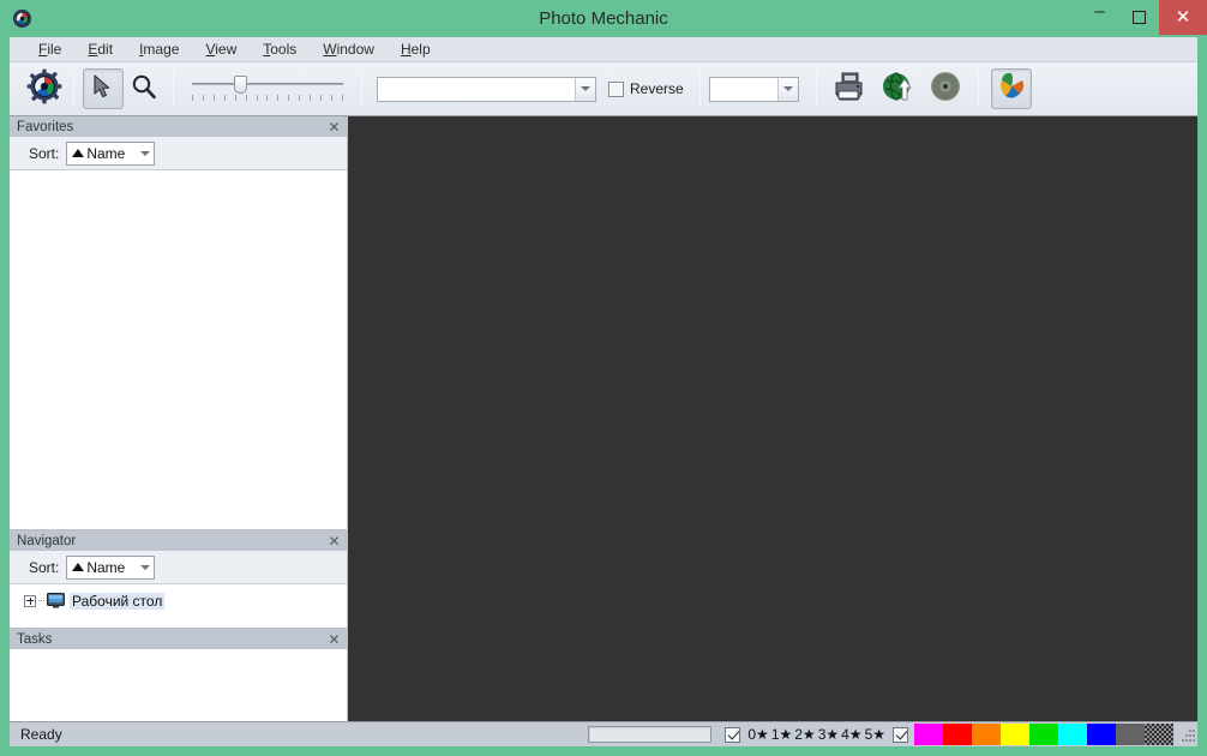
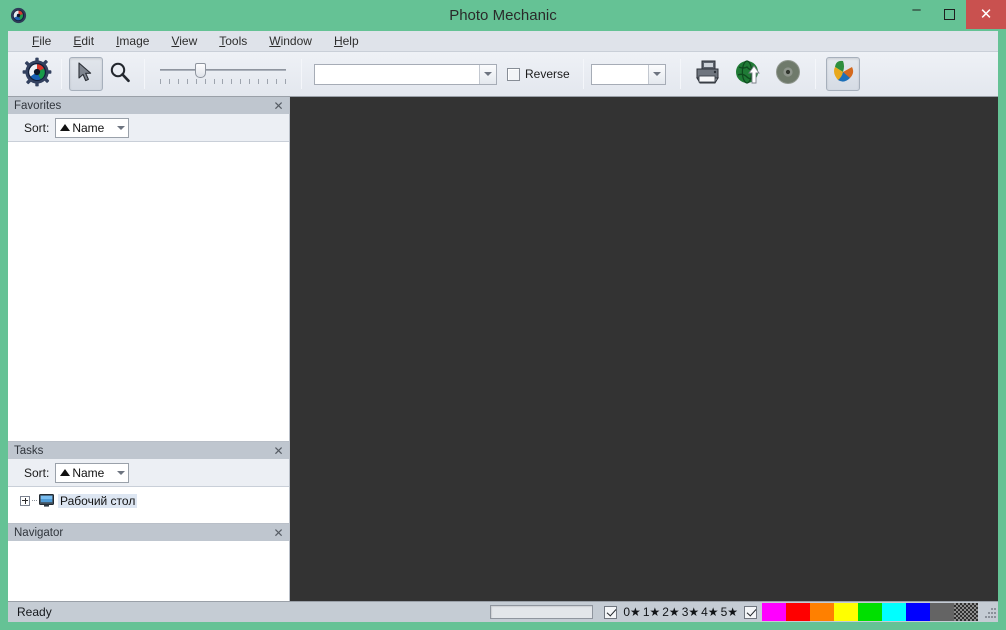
  Photo Mechanic
  –
  ✕
  File
  Edit
  Image
  View
  Tools
  Window
  Help
  Reverse
  Favorites
  ✕
  Sort:
  Name
- Navigator
+ Tasks
  ✕
  Sort:
  Name
  Рабочий стол
- Tasks
+ Navigator
  ✕
  Ready
  0★
  1★
  2★
  3★
  4★
  5★
